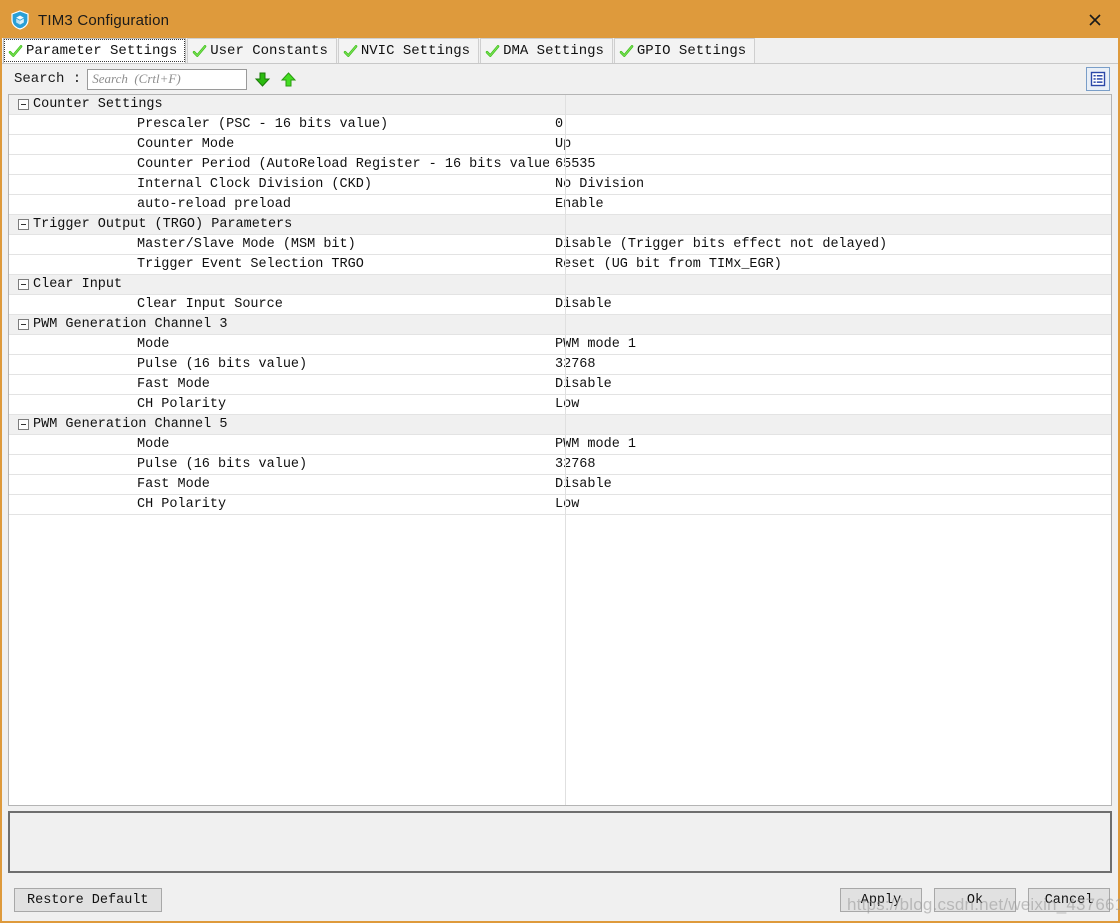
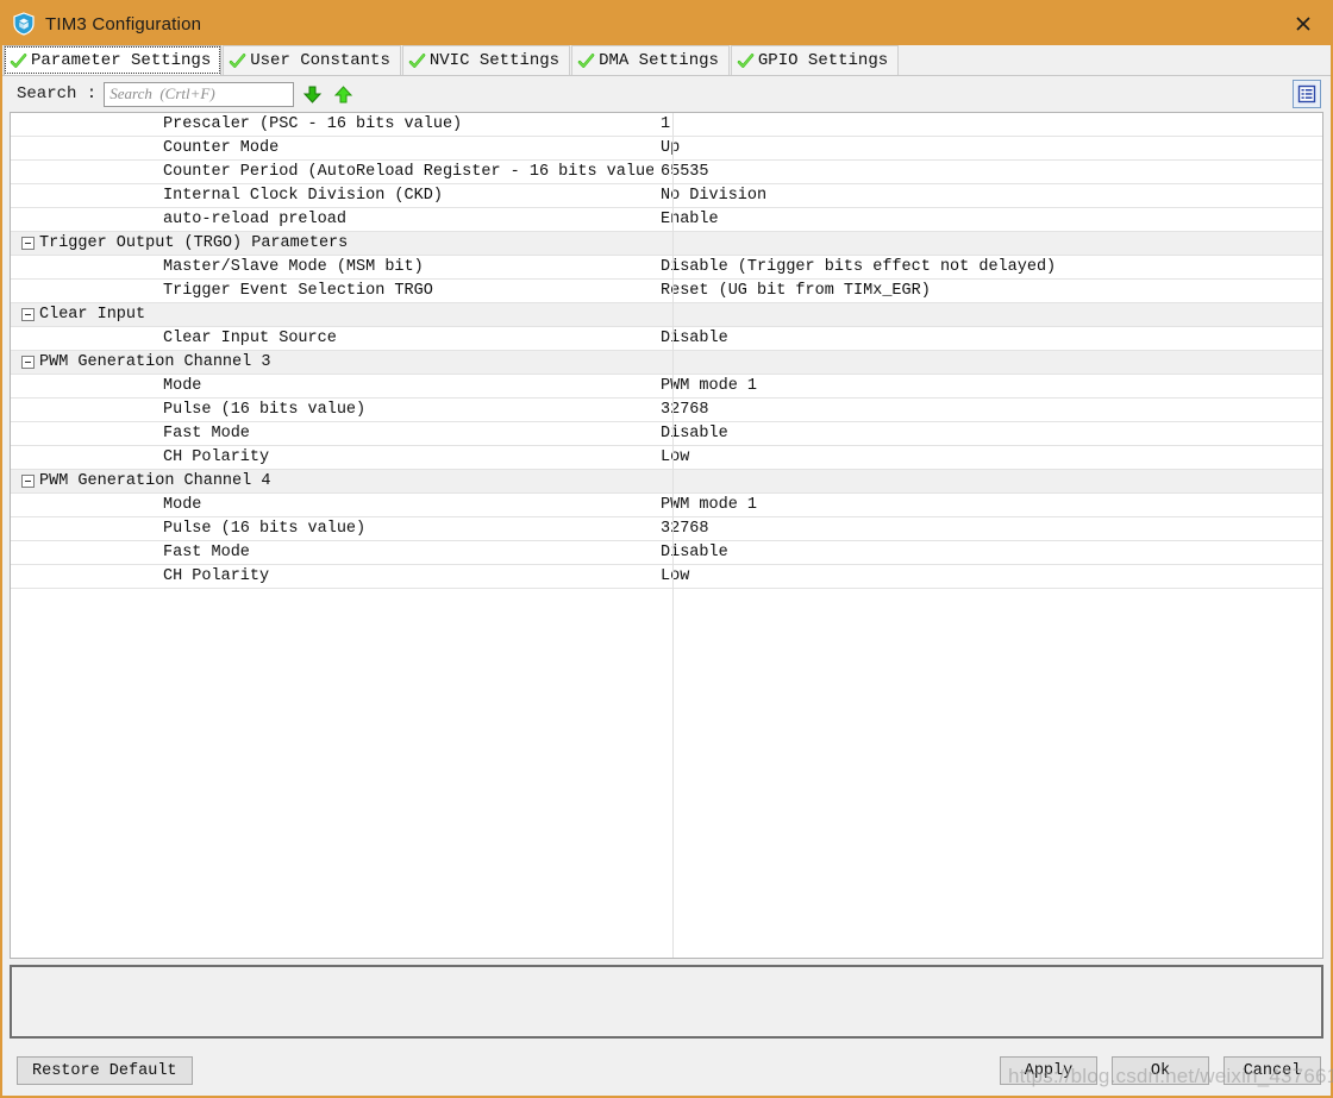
  TIM3 Configuration
  Parameter Settings
  User Constants
  NVIC Settings
  DMA Settings
  GPIO Settings
  Search :
  Search (Crtl+F)
- Counter Settings
  Prescaler (PSC - 16 bits value)
- 0
+ 1
  Counter Mode
  Up
  Counter Period (AutoReload Register - 16 bits value
  65535
  Internal Clock Division (CKD)
  No Division
  auto-reload preload
  Enable
  Trigger Output (TRGO) Parameters
  Master/Slave Mode (MSM bit)
  Disable (Trigger bits effect not delayed)
  Trigger Event Selection TRGO
  Reset (UG bit from TIMx_EGR)
  Clear Input
  Clear Input Source
  Disable
  PWM Generation Channel 3
  Mode
  PWM mode 1
  Pulse (16 bits value)
  32768
  Fast Mode
  Disable
  CH Polarity
  Low
- PWM Generation Channel 5
+ PWM Generation Channel 4
  Mode
  PWM mode 1
  Pulse (16 bits value)
  32768
  Fast Mode
  Disable
  CH Polarity
  Low
  Restore Default
  Apply
  Ok
  Cancel
  https://blog.csdn.net/weixin_437661
